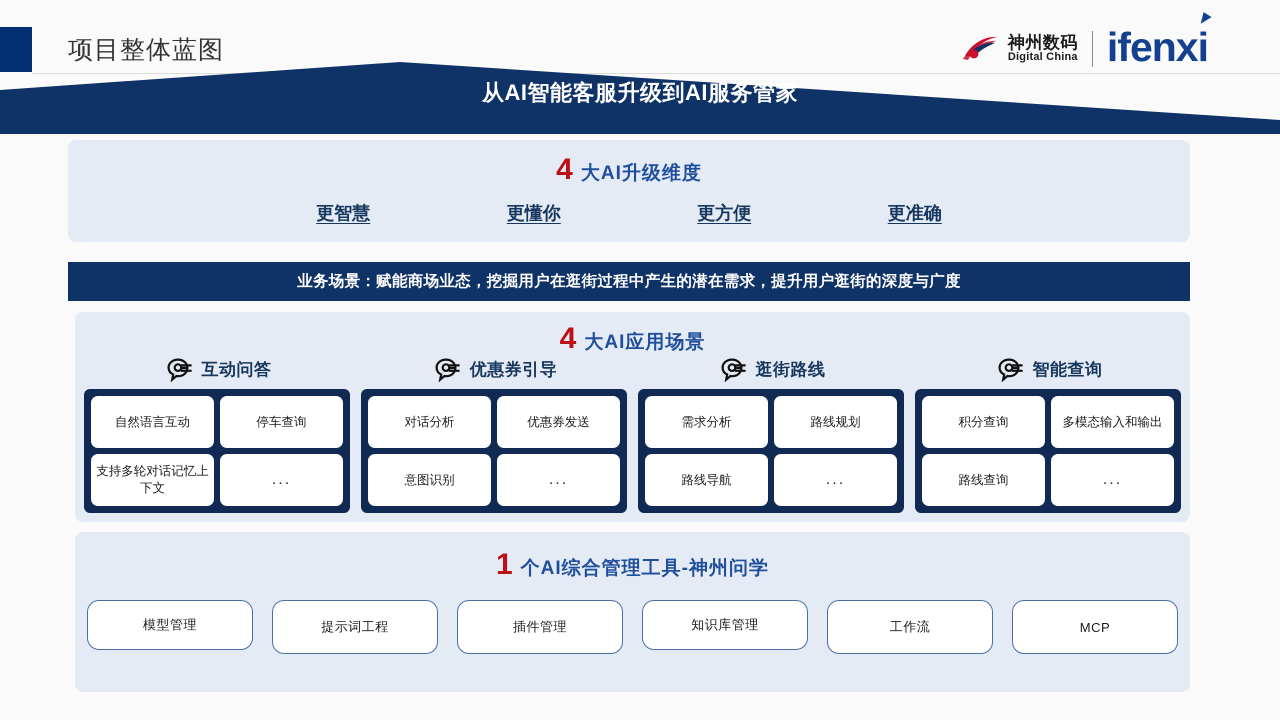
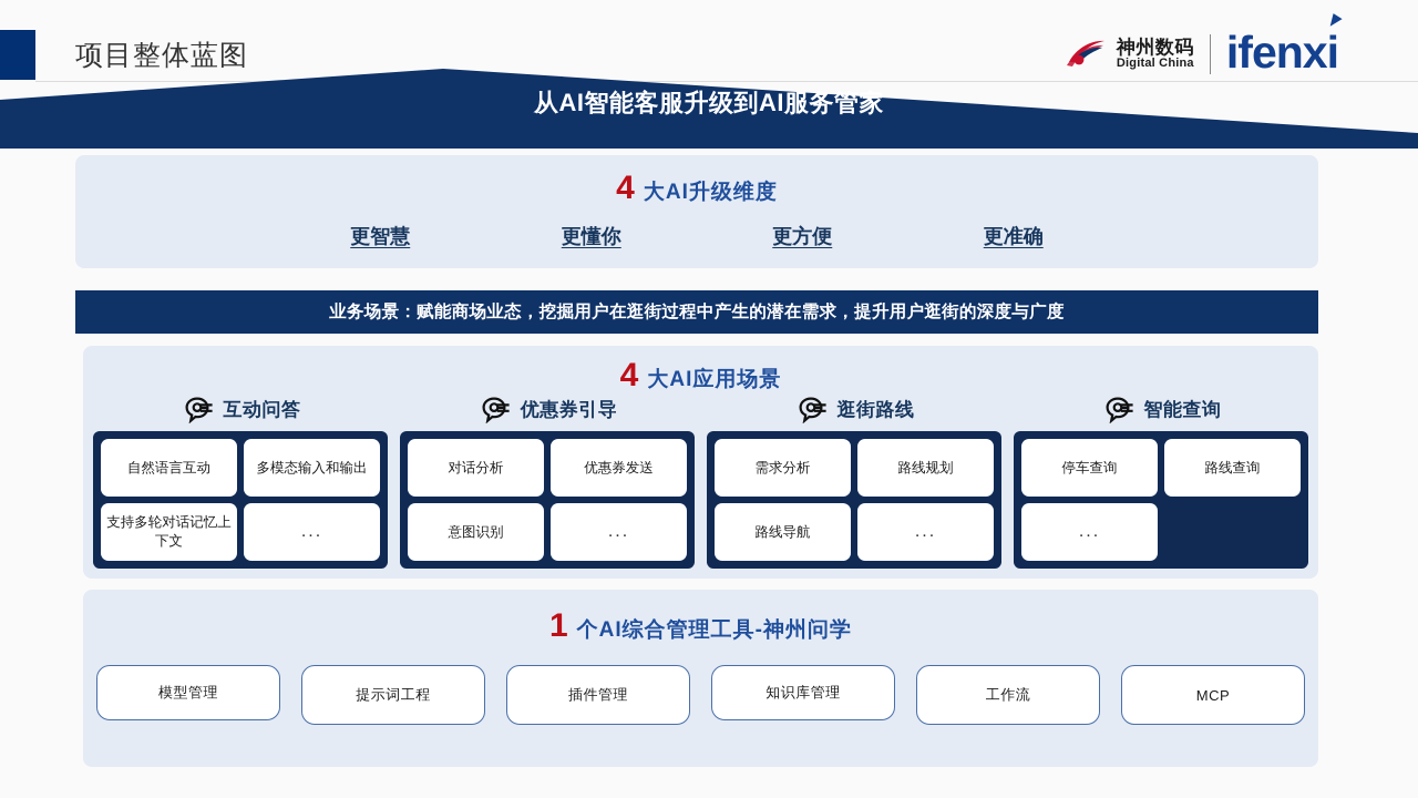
  项目整体蓝图
  神州数码
  Digital China
  ifenxi
  从AI智能客服升级到AI服务管家
  4
  大AI升级维度
  更智慧
  更懂你
  更方便
  更准确
  业务场景：赋能商场业态，挖掘用户在逛街过程中产生的潜在需求，提升用户逛街的深度与广度
  4
  大AI应用场景
  互动问答
  自然语言互动
- 停车查询
+ 多模态输入和输出
  支持多轮对话记忆上下文
  ...
  优惠券引导
  对话分析
  优惠券发送
  意图识别
  ...
  逛街路线
  需求分析
  路线规划
  路线导航
  ...
  智能查询
- 积分查询
- 多模态输入和输出
+ 停车查询
  路线查询
  ...
  1
  个AI综合管理工具-神州问学
  模型管理
  提示词工程
  插件管理
  知识库管理
  工作流
  MCP
